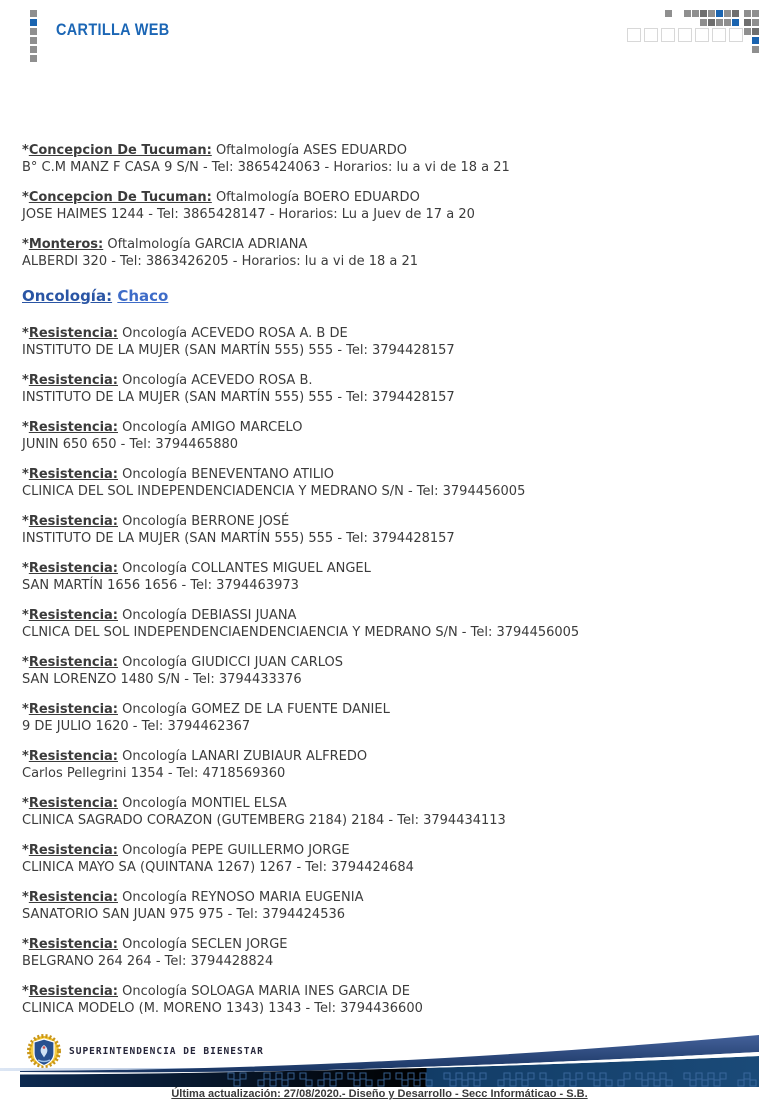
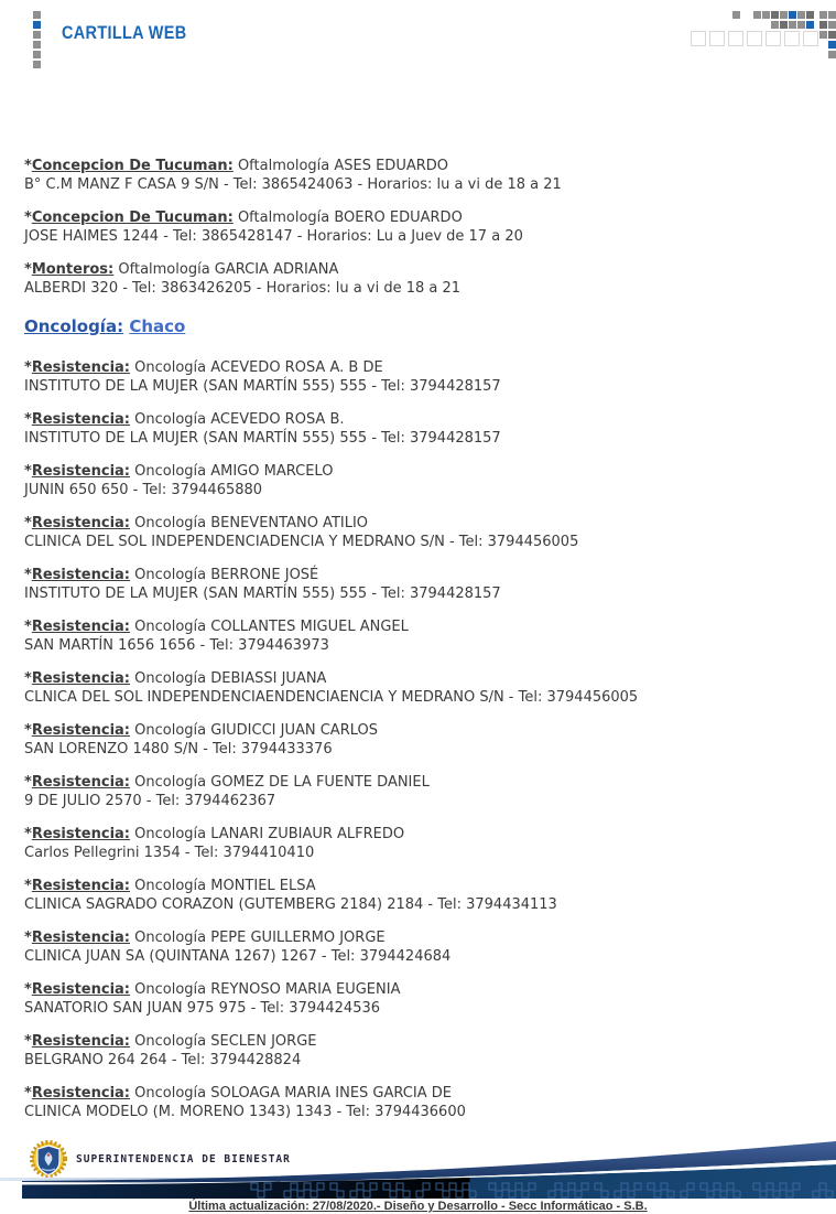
  CARTILLA WEB
  *Concepcion De Tucuman: Oftalmología ASES EDUARDO
  B° C.M MANZ F CASA 9 S/N - Tel: 3865424063 - Horarios: lu a vi de 18 a 21
  *Concepcion De Tucuman: Oftalmología BOERO EDUARDO
  JOSE HAIMES 1244 - Tel: 3865428147 - Horarios: Lu a Juev de 17 a 20
  *Monteros: Oftalmología GARCIA ADRIANA
  ALBERDI 320 - Tel: 3863426205 - Horarios: lu a vi de 18 a 21
  Oncología: Chaco
  *Resistencia: Oncología ACEVEDO ROSA A. B DE
  INSTITUTO DE LA MUJER (SAN MARTÍN 555) 555 - Tel: 3794428157
  *Resistencia: Oncología ACEVEDO ROSA B.
  INSTITUTO DE LA MUJER (SAN MARTÍN 555) 555 - Tel: 3794428157
  *Resistencia: Oncología AMIGO MARCELO
  JUNIN 650 650 - Tel: 3794465880
  *Resistencia: Oncología BENEVENTANO ATILIO
  CLINICA DEL SOL INDEPENDENCIADENCIA Y MEDRANO S/N - Tel: 3794456005
  *Resistencia: Oncología BERRONE JOSÉ
  INSTITUTO DE LA MUJER (SAN MARTÍN 555) 555 - Tel: 3794428157
  *Resistencia: Oncología COLLANTES MIGUEL ANGEL
  SAN MARTÍN 1656 1656 - Tel: 3794463973
  *Resistencia: Oncología DEBIASSI JUANA
  CLNICA DEL SOL INDEPENDENCIAENDENCIAENCIA Y MEDRANO S/N - Tel: 3794456005
  *Resistencia: Oncología GIUDICCI JUAN CARLOS
  SAN LORENZO 1480 S/N - Tel: 3794433376
  *Resistencia: Oncología GOMEZ DE LA FUENTE DANIEL
- 9 DE JULIO 1620 - Tel: 3794462367
+ 9 DE JULIO 2570 - Tel: 3794462367
  *Resistencia: Oncología LANARI ZUBIAUR ALFREDO
- Carlos Pellegrini 1354 - Tel: 4718569360
+ Carlos Pellegrini 1354 - Tel: 3794410410
  *Resistencia: Oncología MONTIEL ELSA
  CLINICA SAGRADO CORAZON (GUTEMBERG 2184) 2184 - Tel: 3794434113
  *Resistencia: Oncología PEPE GUILLERMO JORGE
- CLINICA MAYO SA (QUINTANA 1267) 1267 - Tel: 3794424684
+ CLINICA JUAN SA (QUINTANA 1267) 1267 - Tel: 3794424684
  *Resistencia: Oncología REYNOSO MARIA EUGENIA
  SANATORIO SAN JUAN 975 975 - Tel: 3794424536
  *Resistencia: Oncología SECLEN JORGE
  BELGRANO 264 264 - Tel: 3794428824
  *Resistencia: Oncología SOLOAGA MARIA INES GARCIA DE
  CLINICA MODELO (M. MORENO 1343) 1343 - Tel: 3794436600
  SUPERINTENDENCIA DE BIENESTAR
  Última actualización: 27/08/2020.- Diseño y Desarrollo - Secc Informáticao - S.B.
